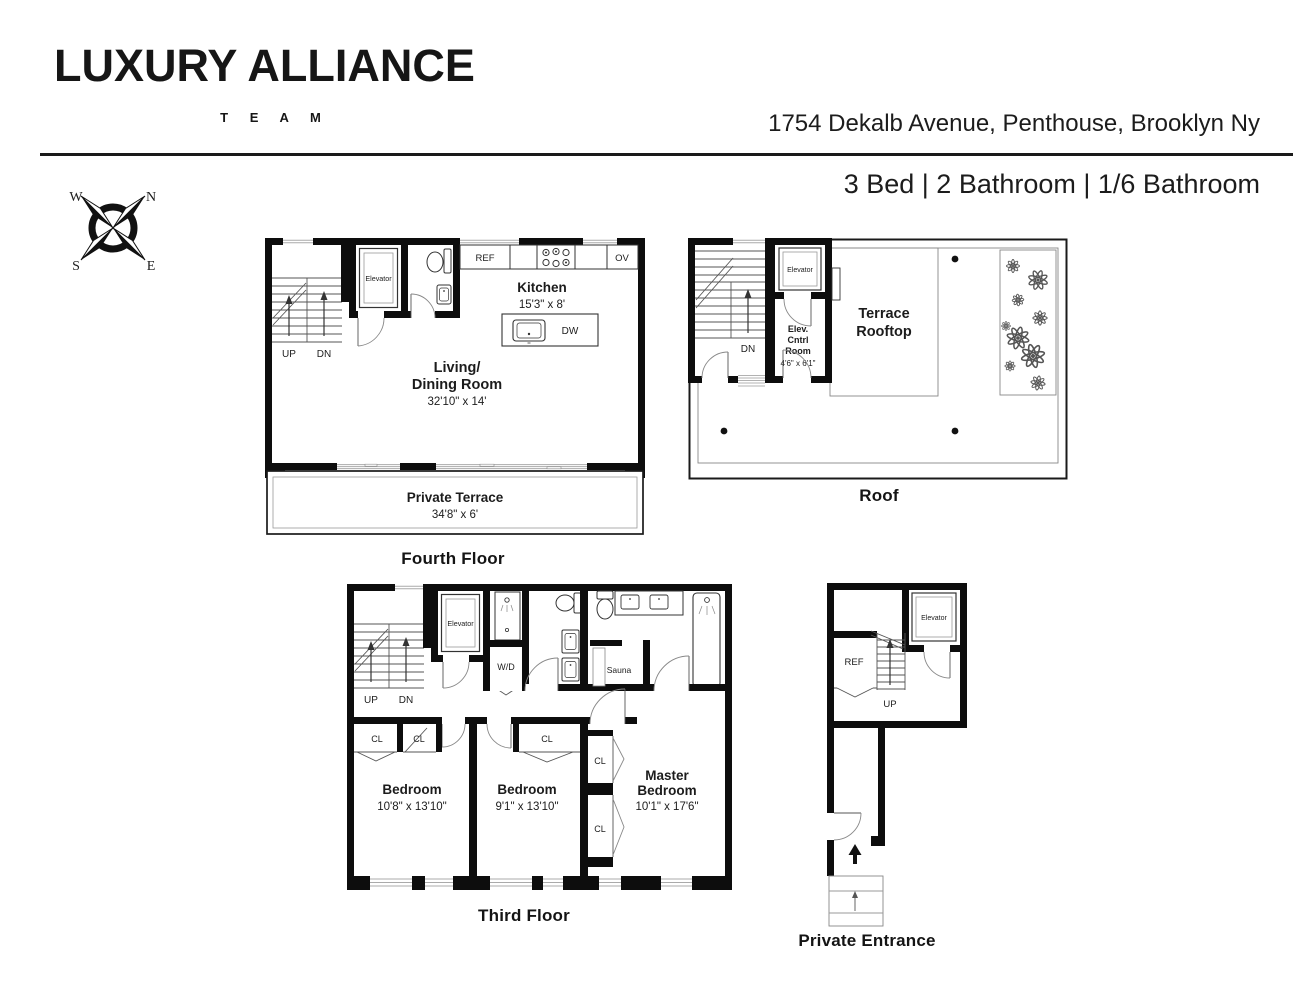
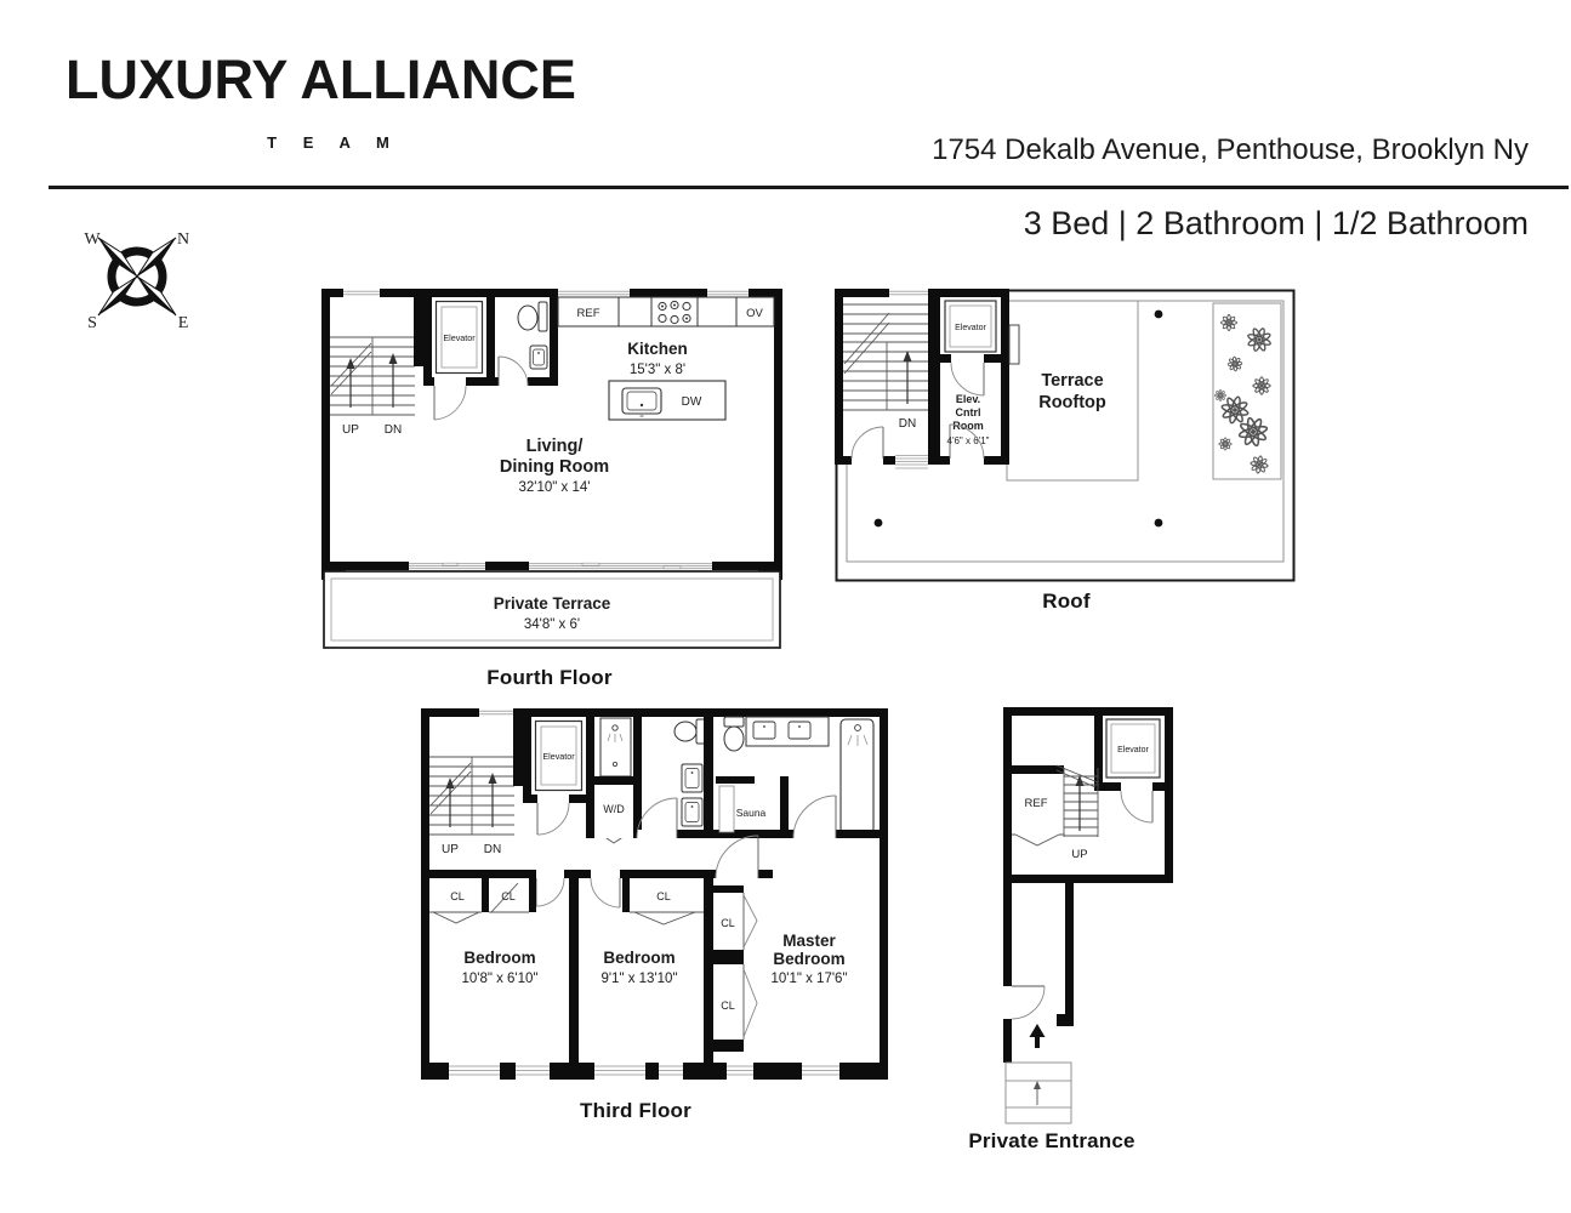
  LUXURY ALLIANCE
  T E A M
  1754 Dekalb Avenue, Penthouse, Brooklyn Ny
- 3 Bed | 2 Bathroom | 1/6 Bathroom
+ 3 Bed | 2 Bathroom | 1/2 Bathroom
  W
  N
  S
  E
  UP
  DN
  Elevator
  REF
  OV
  Kitchen
  15'3" x 8'
  DW
  Living/
  Dining Room
  32'10" x 14'
  Private Terrace
  34'8" x 6'
  Fourth Floor
  Terrace
  Rooftop
  DN
  Elev.
  Cntrl
  Room
  '6" x 61"
  Roof
  UP
  DN
  Elevator
  W/D
  Sauna
  CL
  CL
  CL
  CL
  CL
  Bedroom
- 10'8" x 13'10"
+ 10'8" x 6'10"
  Bedroom
  9'1" x 13'10"
  Master
  Bedroom
  10'1" x 17'6"
  Third Floor
  REF
  UP
  Private Entrance
